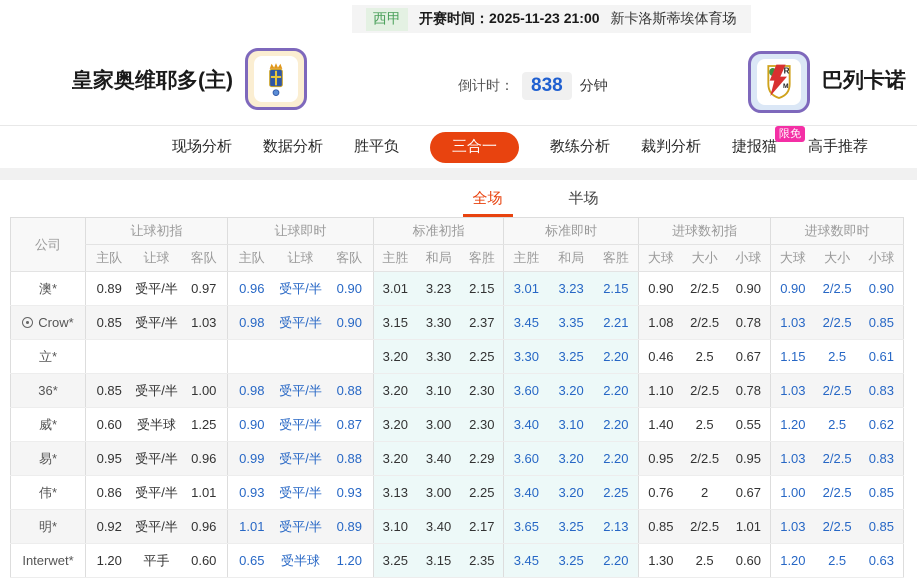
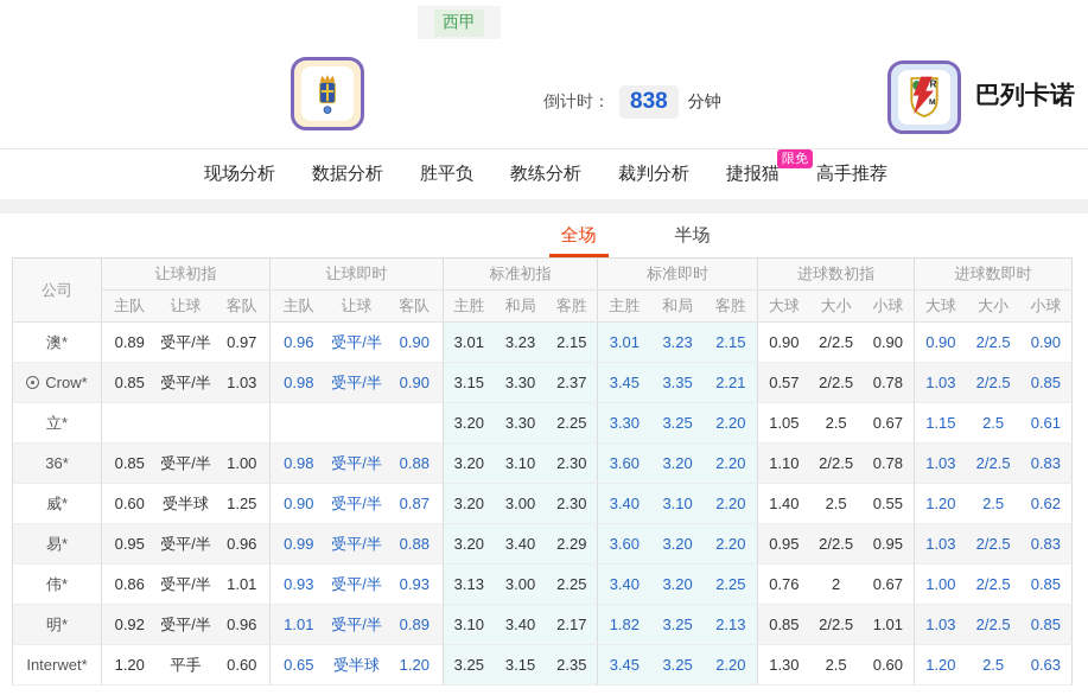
  西甲
- 开赛时间：2025-11-23 21:00
- 新卡洛斯蒂埃体育场
- 皇家奥维耶多(主)
  倒计时：
  838
  分钟
  R
  巴列卡诺
  现场分析
  数据分析
  胜平负
- 三合一
  教练分析
  裁判分析
  捷报猫
  限免
  高手推荐
  全场
  半场
  公司	让球初指	让球即时	标准初指	标准即时	进球数初指	进球数即时
  主队	让球	客队	主队	让球	客队	主胜	和局	客胜	主胜	和局	客胜	大球	大小	小球	大球	大小	小球
  澳*	0.89	受平/半	0.97	0.96	受平/半	0.90	3.01	3.23	2.15	3.01	3.23	2.15	0.90	2/2.5	0.90	0.90	2/2.5	0.90
- Crow*	0.85	受平/半	1.03	0.98	受平/半	0.90	3.15	3.30	2.37	3.45	3.35	2.21	1.08	2/2.5	0.78	1.03	2/2.5	0.85
+ Crow*	0.85	受平/半	1.03	0.98	受平/半	0.90	3.15	3.30	2.37	3.45	3.35	2.21	0.57	2/2.5	0.78	1.03	2/2.5	0.85
- 立*							3.20	3.30	2.25	3.30	3.25	2.20	0.46	2.5	0.67	1.15	2.5	0.61
+ 立*							3.20	3.30	2.25	3.30	3.25	2.20	1.05	2.5	0.67	1.15	2.5	0.61
  36*	0.85	受平/半	1.00	0.98	受平/半	0.88	3.20	3.10	2.30	3.60	3.20	2.20	1.10	2/2.5	0.78	1.03	2/2.5	0.83
  威*	0.60	受半球	1.25	0.90	受平/半	0.87	3.20	3.00	2.30	3.40	3.10	2.20	1.40	2.5	0.55	1.20	2.5	0.62
  易*	0.95	受平/半	0.96	0.99	受平/半	0.88	3.20	3.40	2.29	3.60	3.20	2.20	0.95	2/2.5	0.95	1.03	2/2.5	0.83
  伟*	0.86	受平/半	1.01	0.93	受平/半	0.93	3.13	3.00	2.25	3.40	3.20	2.25	0.76	2	0.67	1.00	2/2.5	0.85
- 明*	0.92	受平/半	0.96	1.01	受平/半	0.89	3.10	3.40	2.17	3.65	3.25	2.13	0.85	2/2.5	1.01	1.03	2/2.5	0.85
+ 明*	0.92	受平/半	0.96	1.01	受平/半	0.89	3.10	3.40	2.17	1.82	3.25	2.13	0.85	2/2.5	1.01	1.03	2/2.5	0.85
  Interwet*	1.20	平手	0.60	0.65	受半球	1.20	3.25	3.15	2.35	3.45	3.25	2.20	1.30	2.5	0.60	1.20	2.5	0.63
